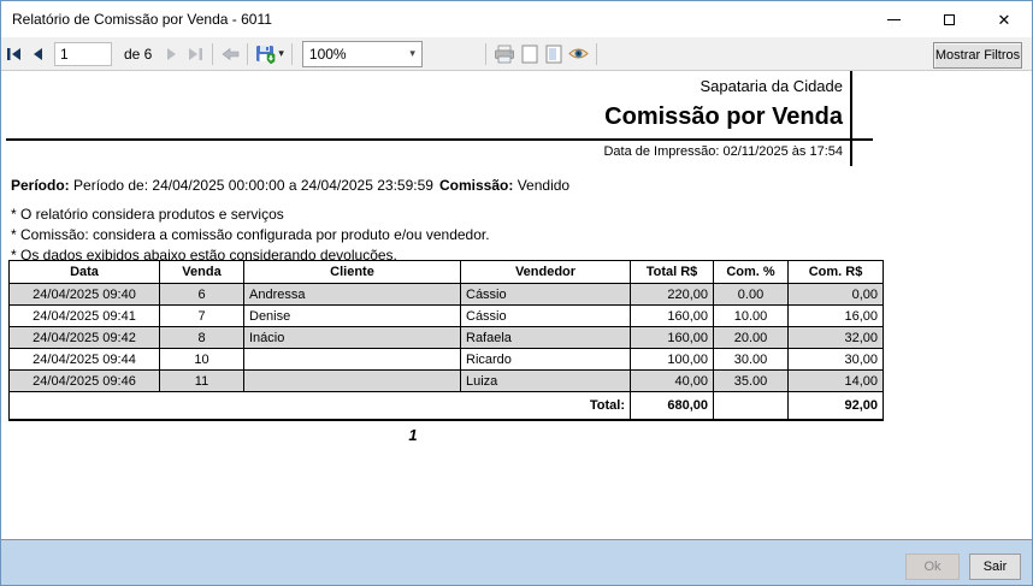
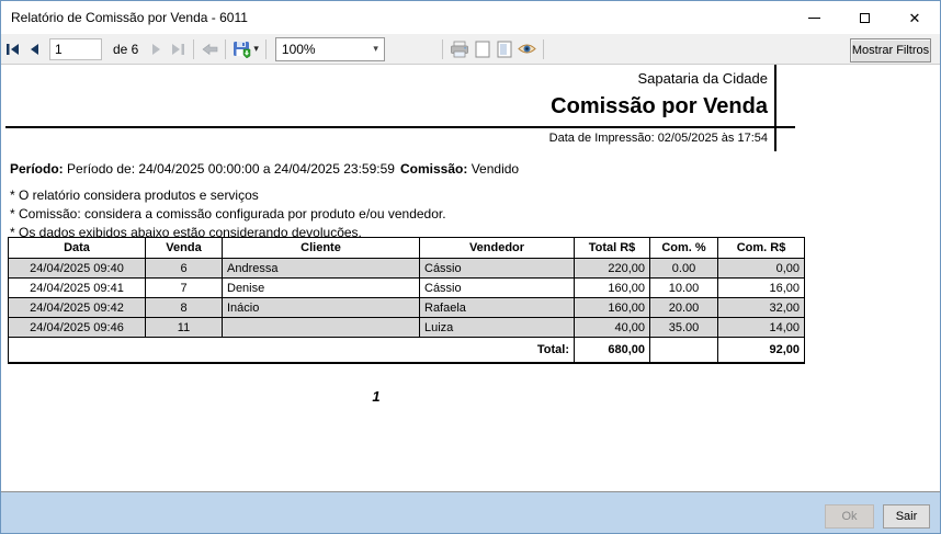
  Relatório de Comissão por Venda - 6011
  ✕
  1
  de 6
  ▾
  100%
  ▾
  Mostrar Filtros
  Sapataria da Cidade
  Comissão por Venda
- Data de Impressão: 02/11/2025 às 17:54
+ Data de Impressão: 02/05/2025 às 17:54
  Período: Período de: 24/04/2025 00:00:00 a 24/04/2025 23:59:59
  Comissão: Vendido
  * O relatório considera produtos e serviços
  * Comissão: considera a comissão configurada por produto e/ou vendedor.
  * Os dados exibidos abaixo estão considerando devoluções.
  Data	Venda	Cliente	Vendedor	Total R$	Com. %	Com. R$
  24/04/2025 09:40	6	Andressa	Cássio	220,00	0.00	0,00
  24/04/2025 09:41	7	Denise	Cássio	160,00	10.00	16,00
  24/04/2025 09:42	8	Inácio	Rafaela	160,00	20.00	32,00
- 24/04/2025 09:44	10		Ricardo	100,00	30.00	30,00
  24/04/2025 09:46	11		Luiza	40,00	35.00	14,00
  Total:	680,00		92,00
  1
  Ok
  Sair
